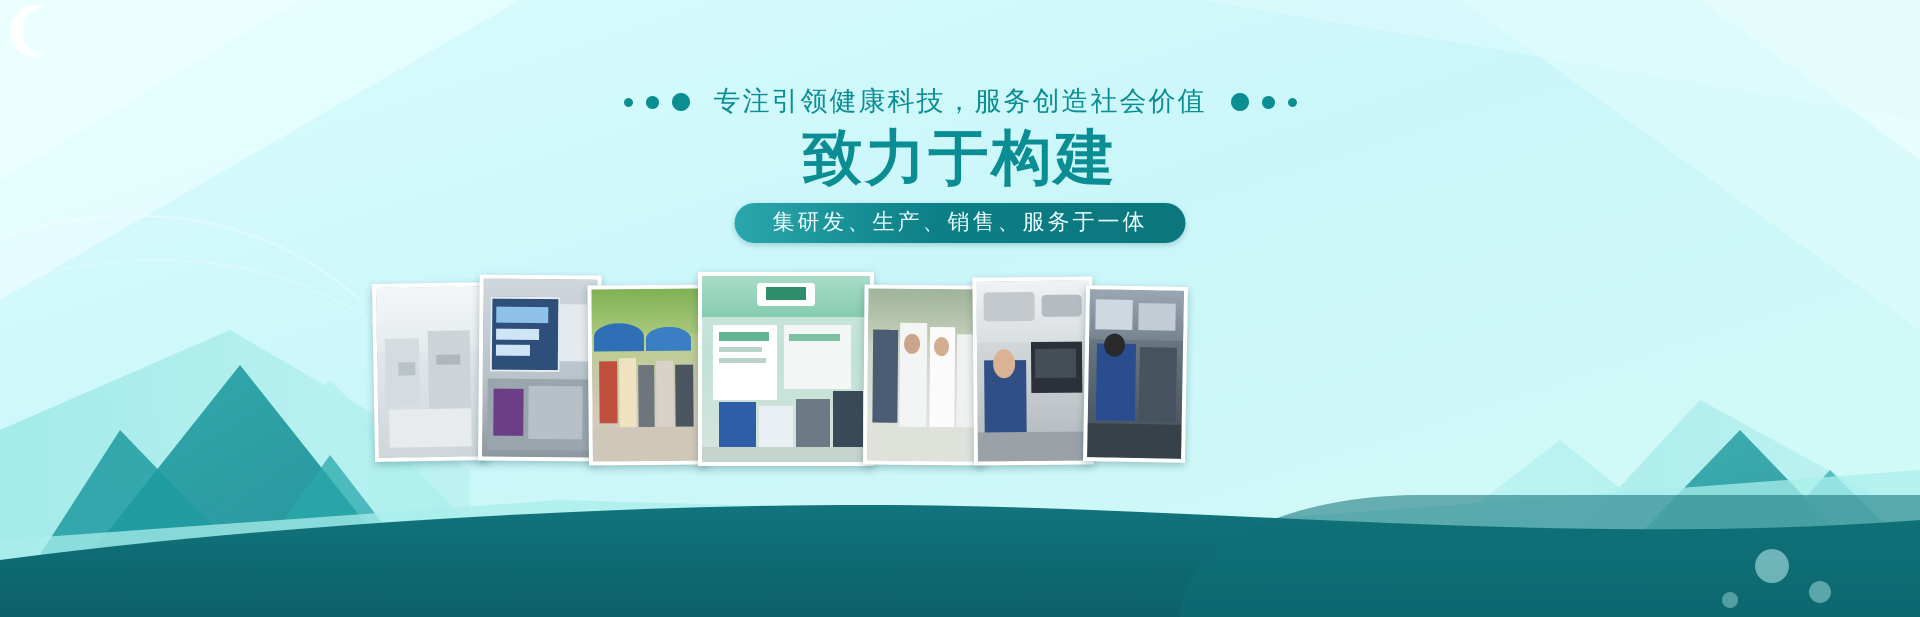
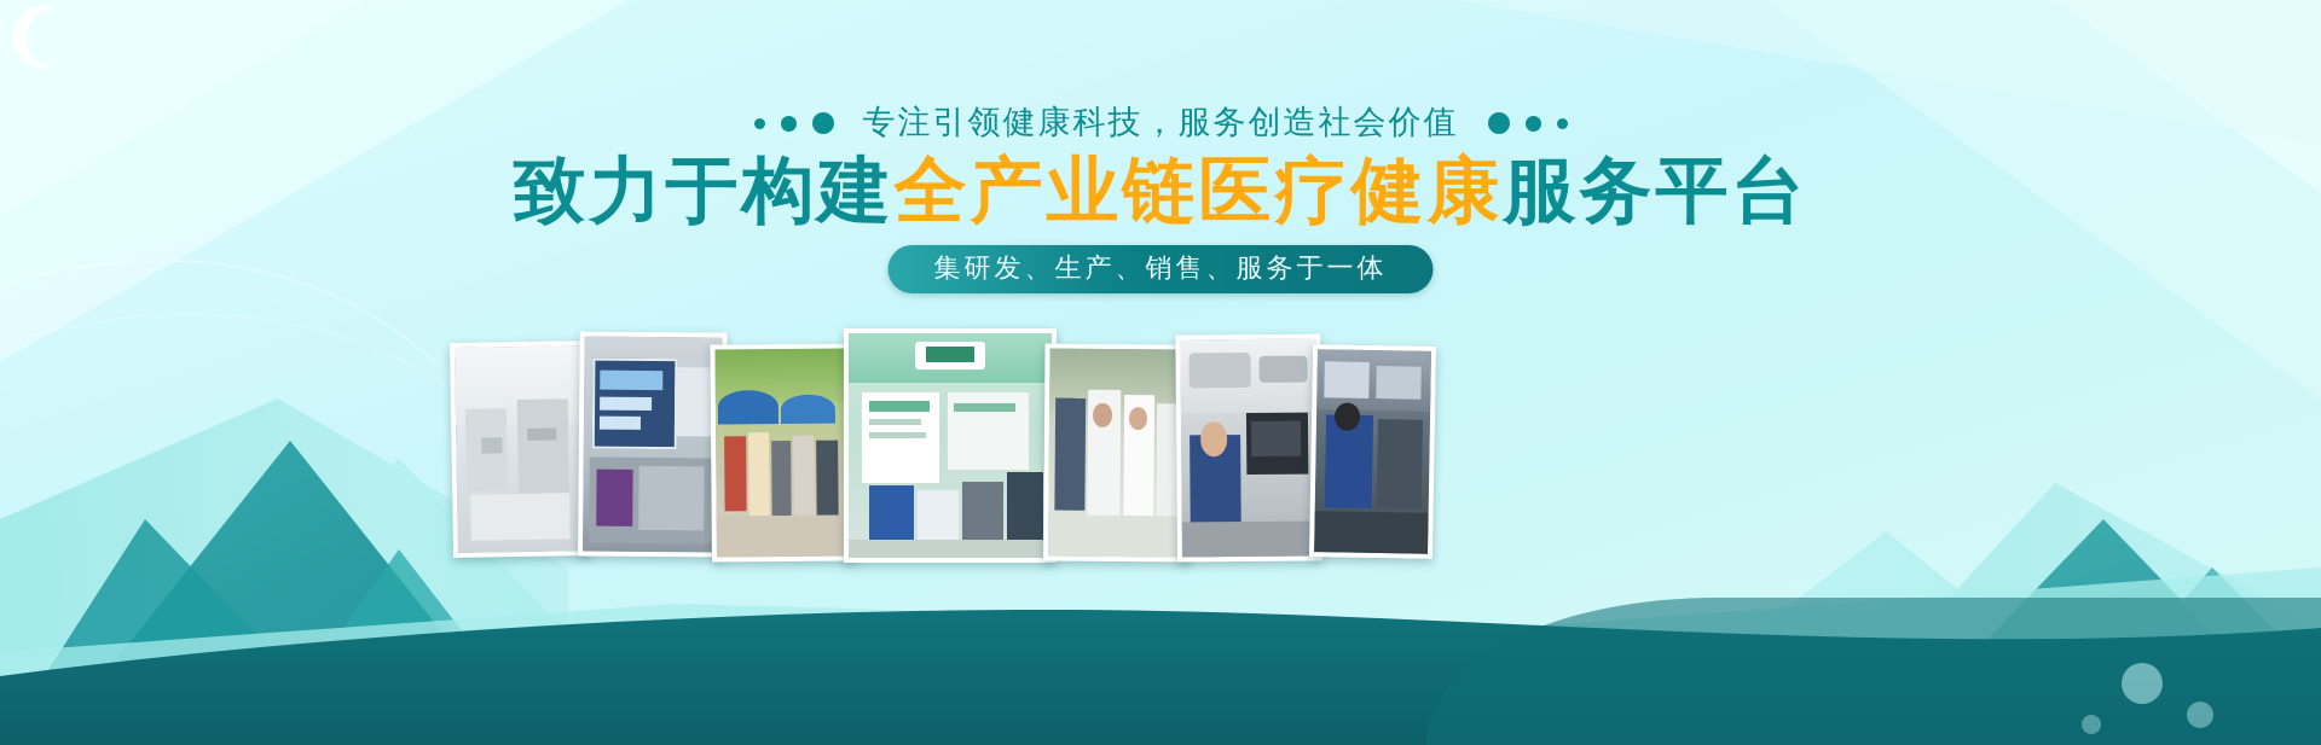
  专注引领健康科技，服务创造社会价值
  致力于构建
+ 全产业链医疗健康
+ 服务平台
  集研发、生产、销售、服务于一体
